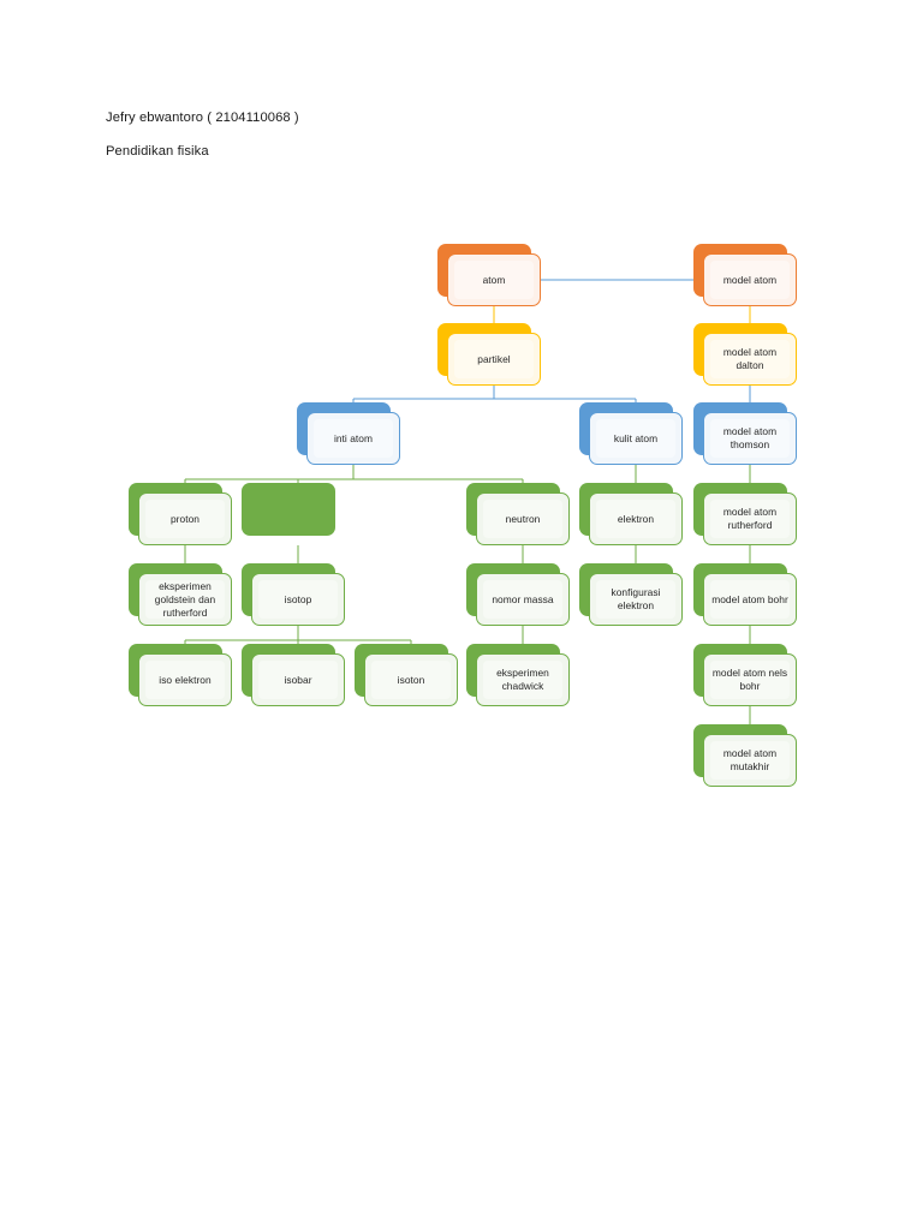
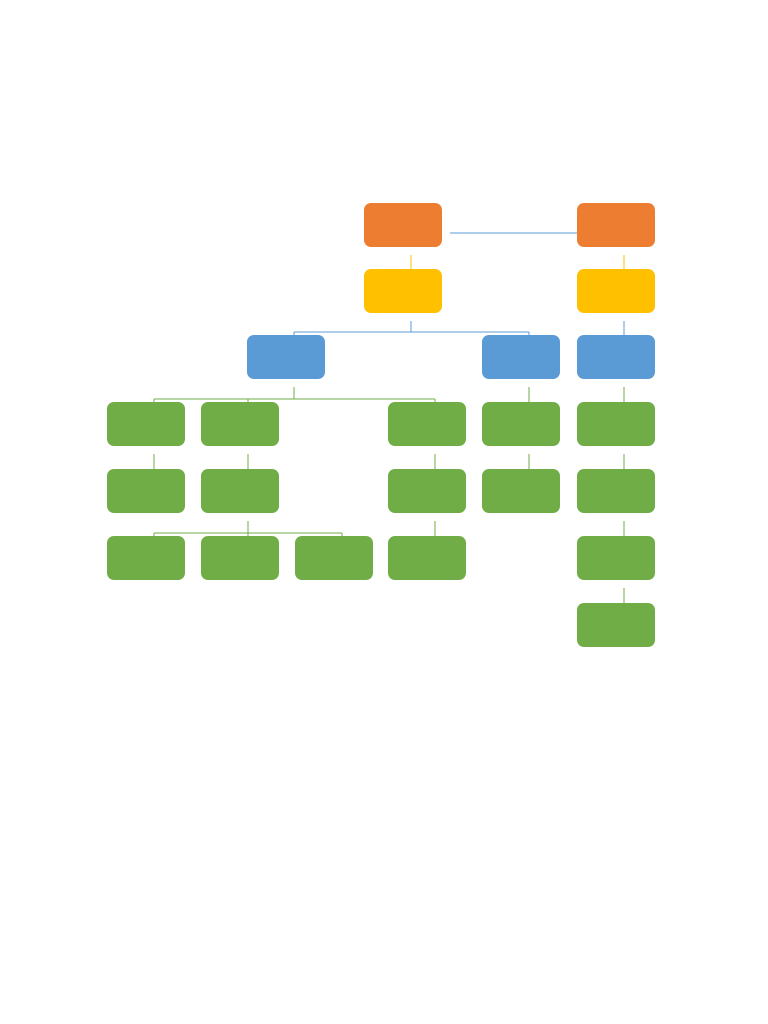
- Jefry ebwantoro ( 2104110068 )
- Pendidikan fisika
- atom
- model atom
- partikel
- model atom dalton
- inti atom
- kulit atom
- model atom thomson
- proton
- neutron
- elektron
- model atom rutherford
- eksperimen goldstein dan rutherford
- isotop
- nomor massa
- konfigurasi elektron
- model atom bohr
- iso elektron
- isobar
- isoton
- eksperimen chadwick
- model atom nels bohr
- model atom mutakhir
